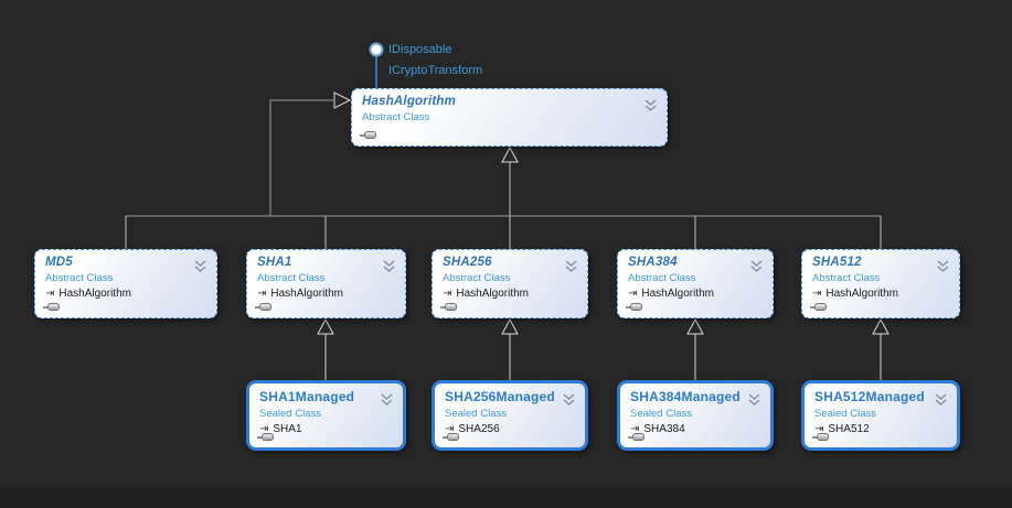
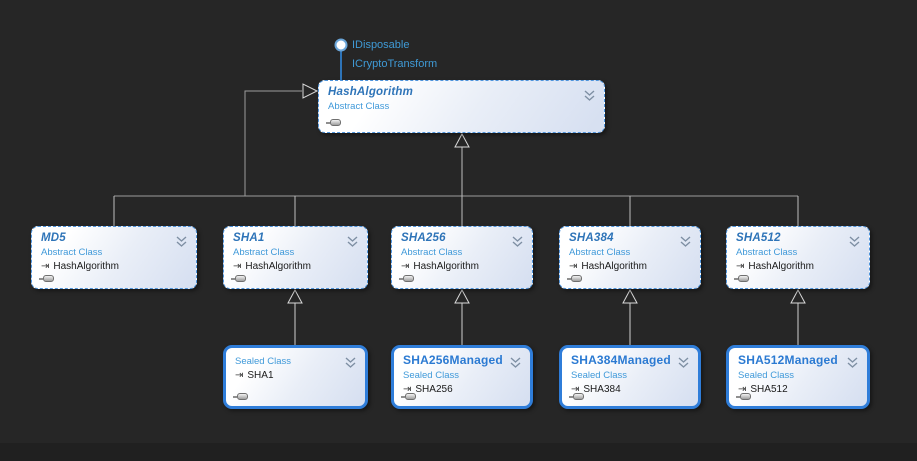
  IDisposable
  ICryptoTransform
  HashAlgorithm
  Abstract Class
  MD5
  Abstract Class
  ⇥
  HashAlgorithm
  SHA1
  Abstract Class
  ⇥
  HashAlgorithm
  SHA256
  Abstract Class
  ⇥
  HashAlgorithm
  SHA384
  Abstract Class
  ⇥
  HashAlgorithm
  SHA512
  Abstract Class
  ⇥
  HashAlgorithm
- SHA1Managed
  Sealed Class
  ⇥
  SHA1
  SHA256Managed
  Sealed Class
  ⇥
  SHA256
  SHA384Managed
  Sealed Class
  ⇥
  SHA384
  SHA512Managed
  Sealed Class
  ⇥
  SHA512
